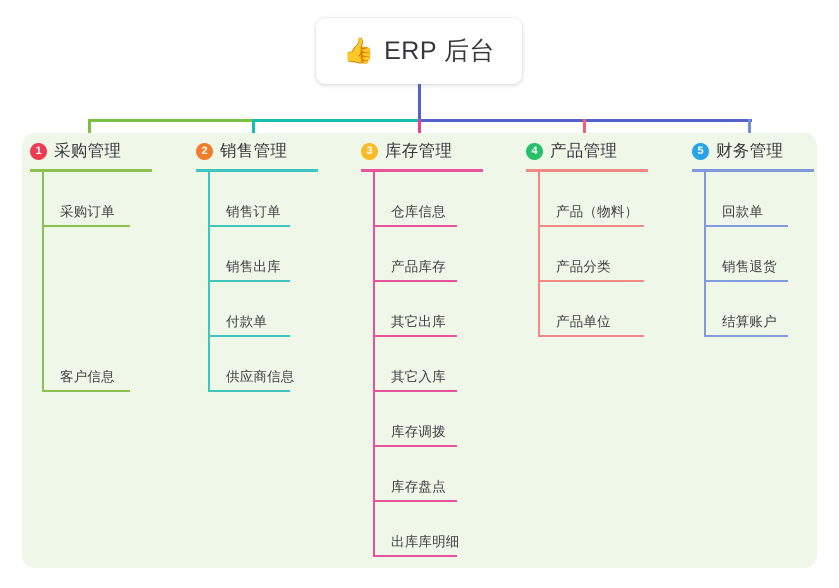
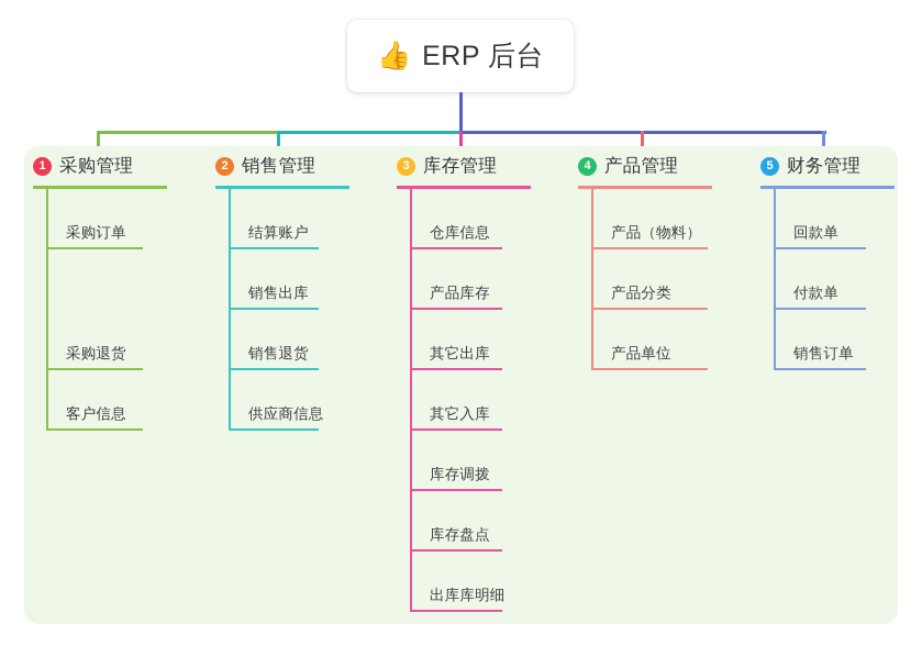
  👍
  ERP 后台
  1
  采购管理
  采购订单
+ 采购退货
  客户信息
  2
  销售管理
- 销售订单
+ 结算账户
  销售出库
- 付款单
+ 销售退货
  供应商信息
  3
  库存管理
  仓库信息
  产品库存
  其它出库
  其它入库
  库存调拨
  库存盘点
  出库库明细
  4
  产品管理
  产品（物料）
  产品分类
  产品单位
  5
  财务管理
  回款单
- 销售退货
+ 付款单
- 结算账户
+ 销售订单
